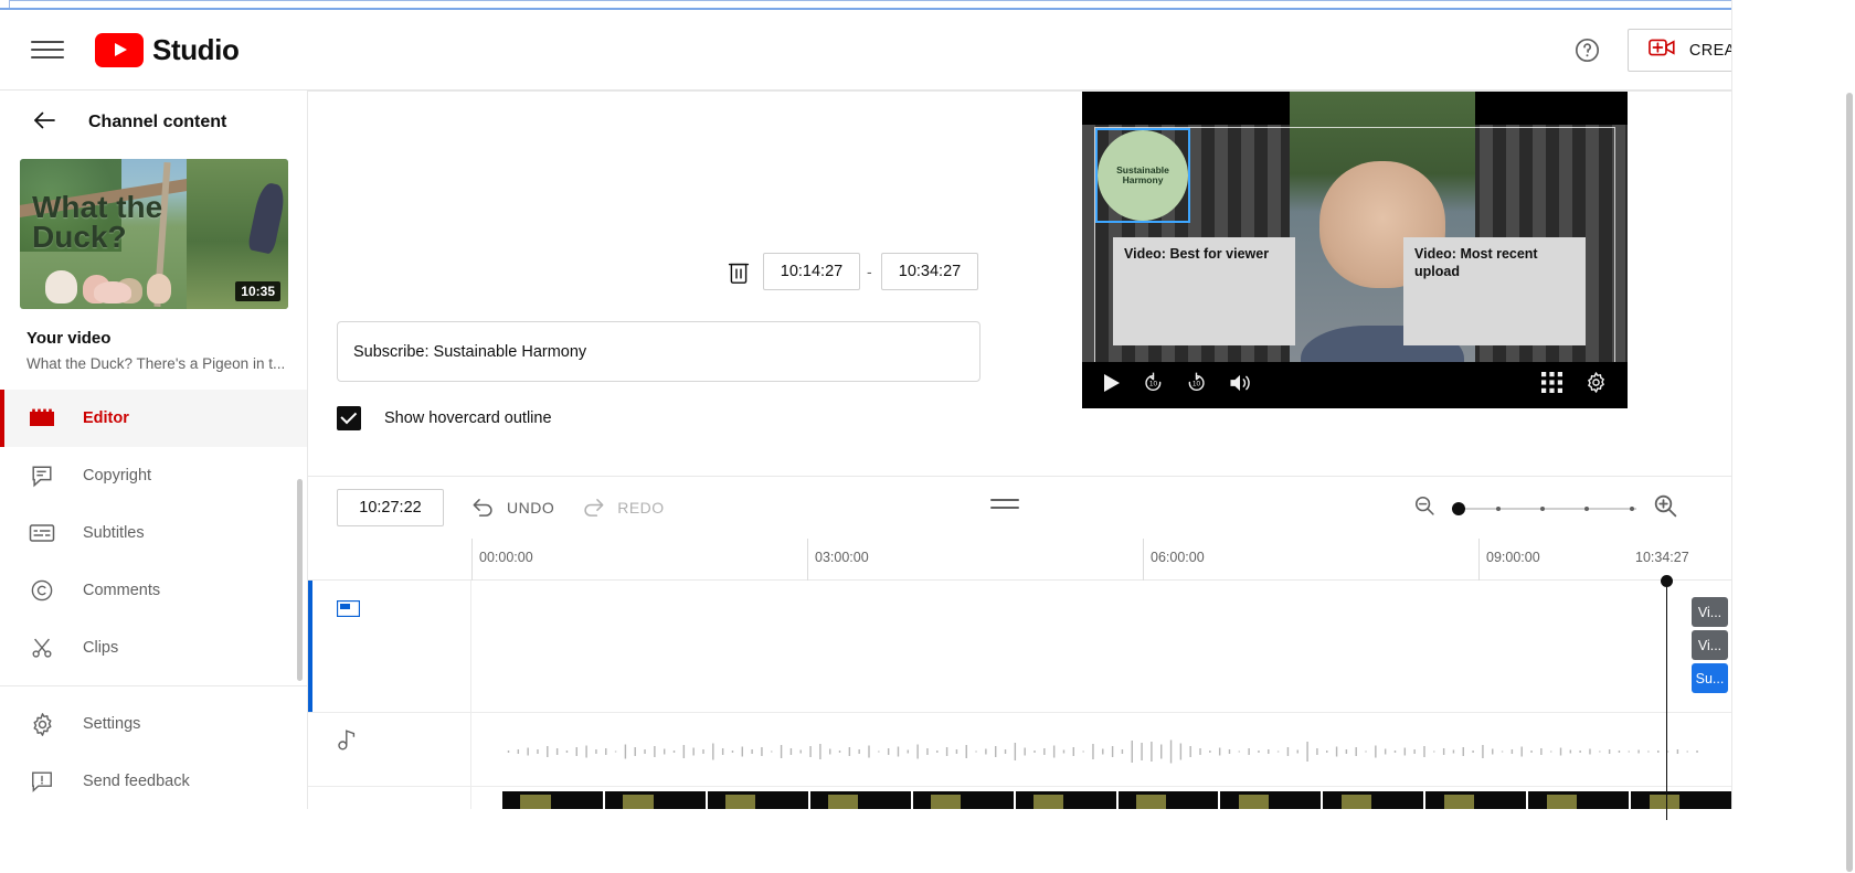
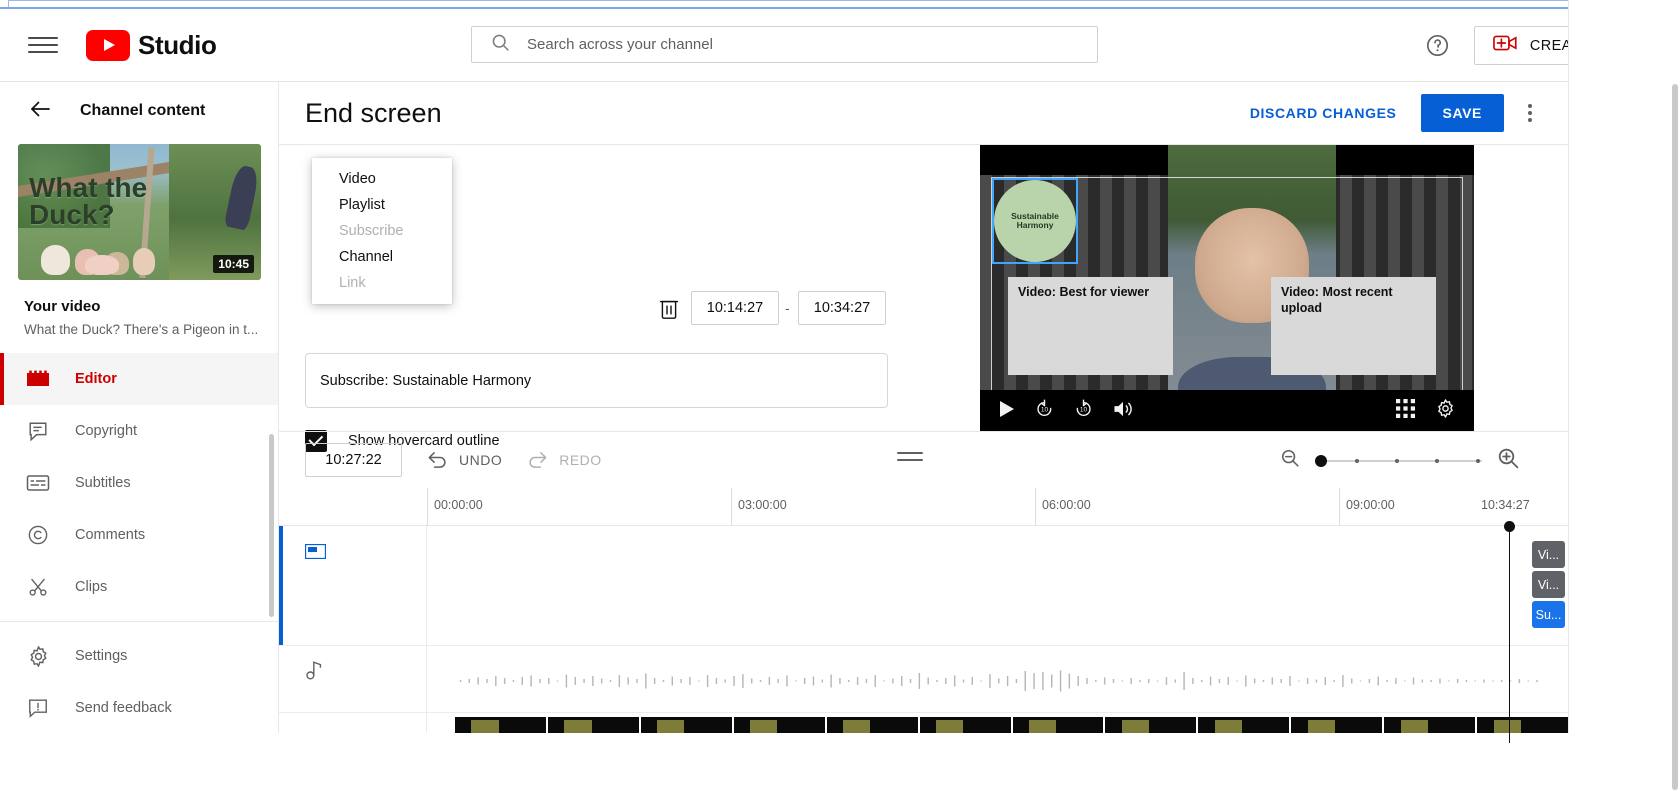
  Studio
+ Search across your channel
  Channel content
  What the
  Duck?
- 10:35
+ 10:45
  Your video
  What the Duck? There's a Pigeon in t...
  Editor
  Copyright
  Subtitles
  Comments
  Clips
  Settings
  Send feedback
+ End screen
+ DISCARD CHANGES
+ SAVE
  10:14:27
  -
  10:34:27
  Subscribe: Sustainable Harmony
  Show hovercard outline
+ Video
+ Playlist
+ Subscribe
+ Channel
+ Link
  Sustainable Harmony
  Video: Best for viewer
  Video: Most recent upload
  10:27:22
  UNDO
  REDO
  00:00:00
  03:00:00
  06:00:00
  09:00:00
  10:34:27
  Vi...
  Vi...
  Su...
